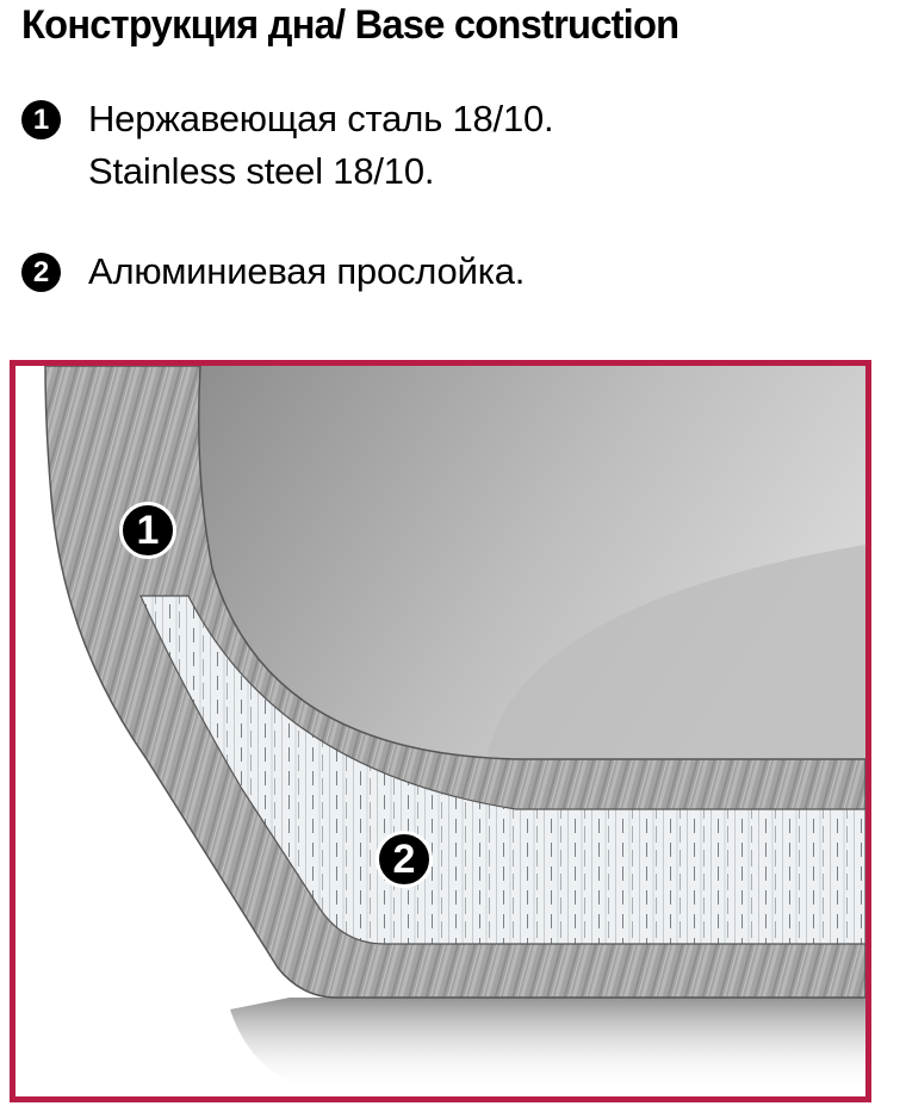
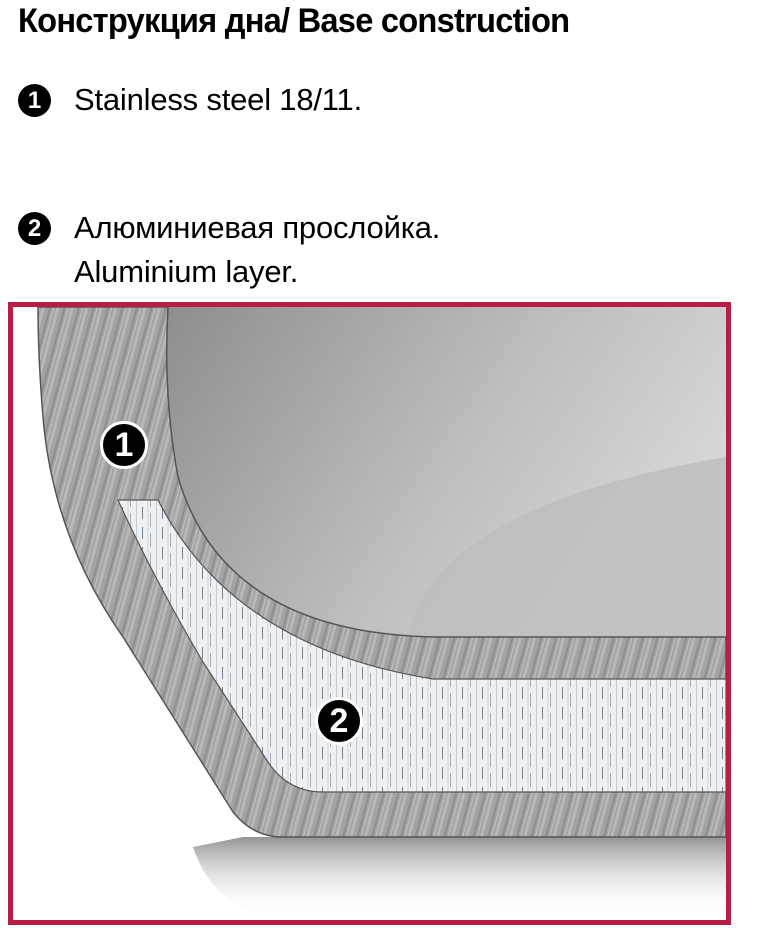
  Конструкция дна/ Base construction
  1
- Нержавеющая сталь 18/10.
- Stainless steel 18/10.
+ Stainless steel 18/11.
  2
  Алюминиевая прослойка.
+ Aluminium layer.
  1
  2
